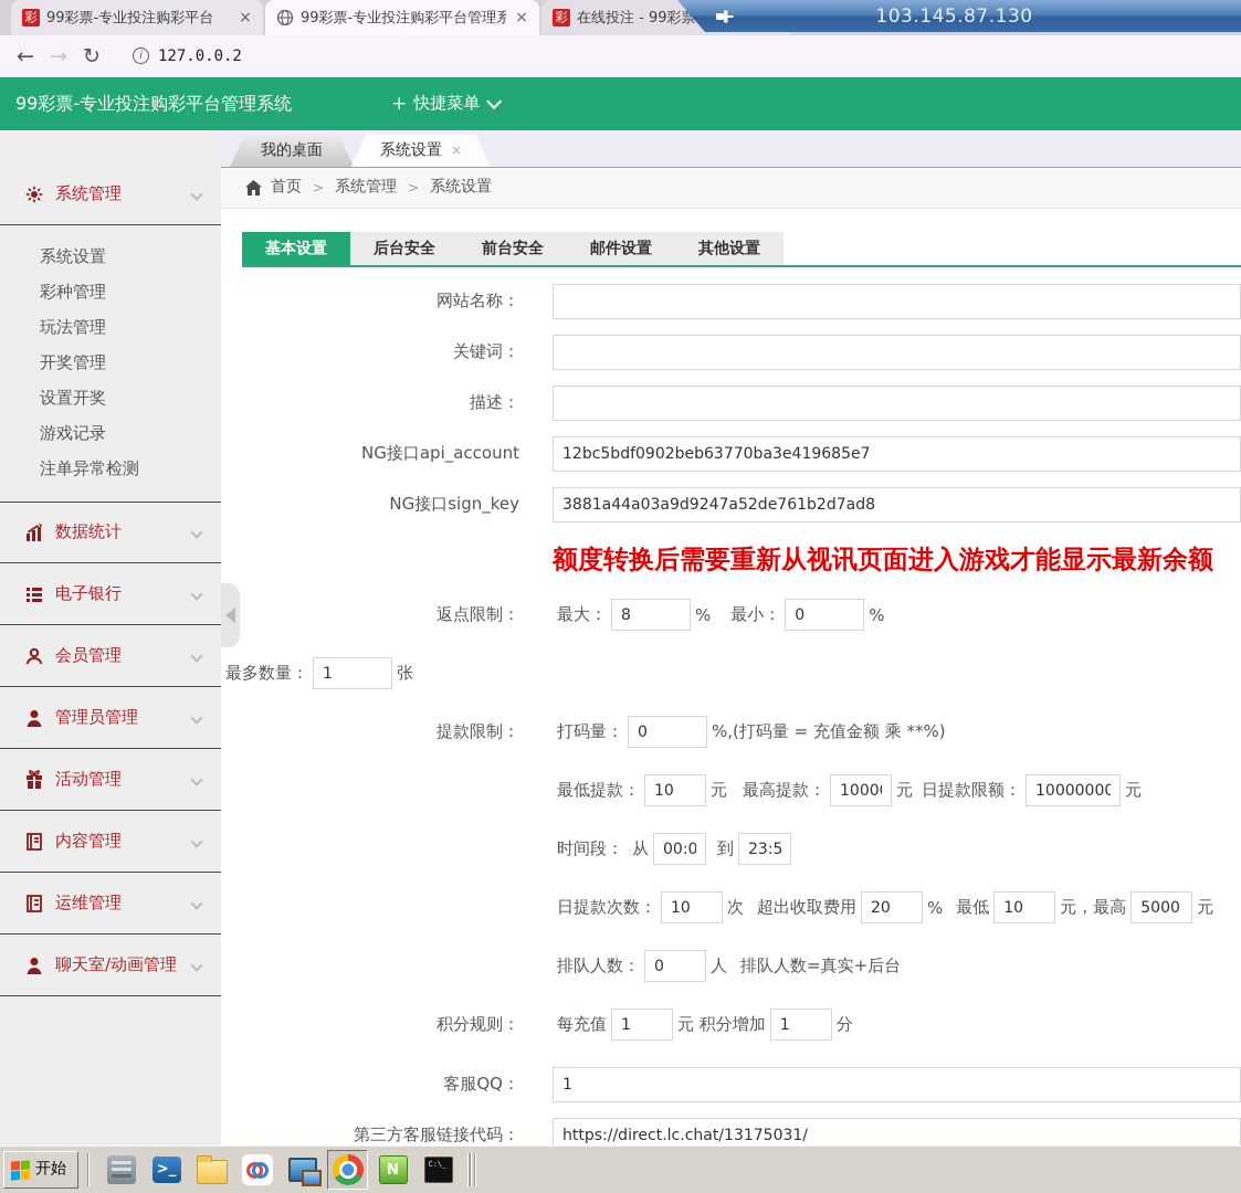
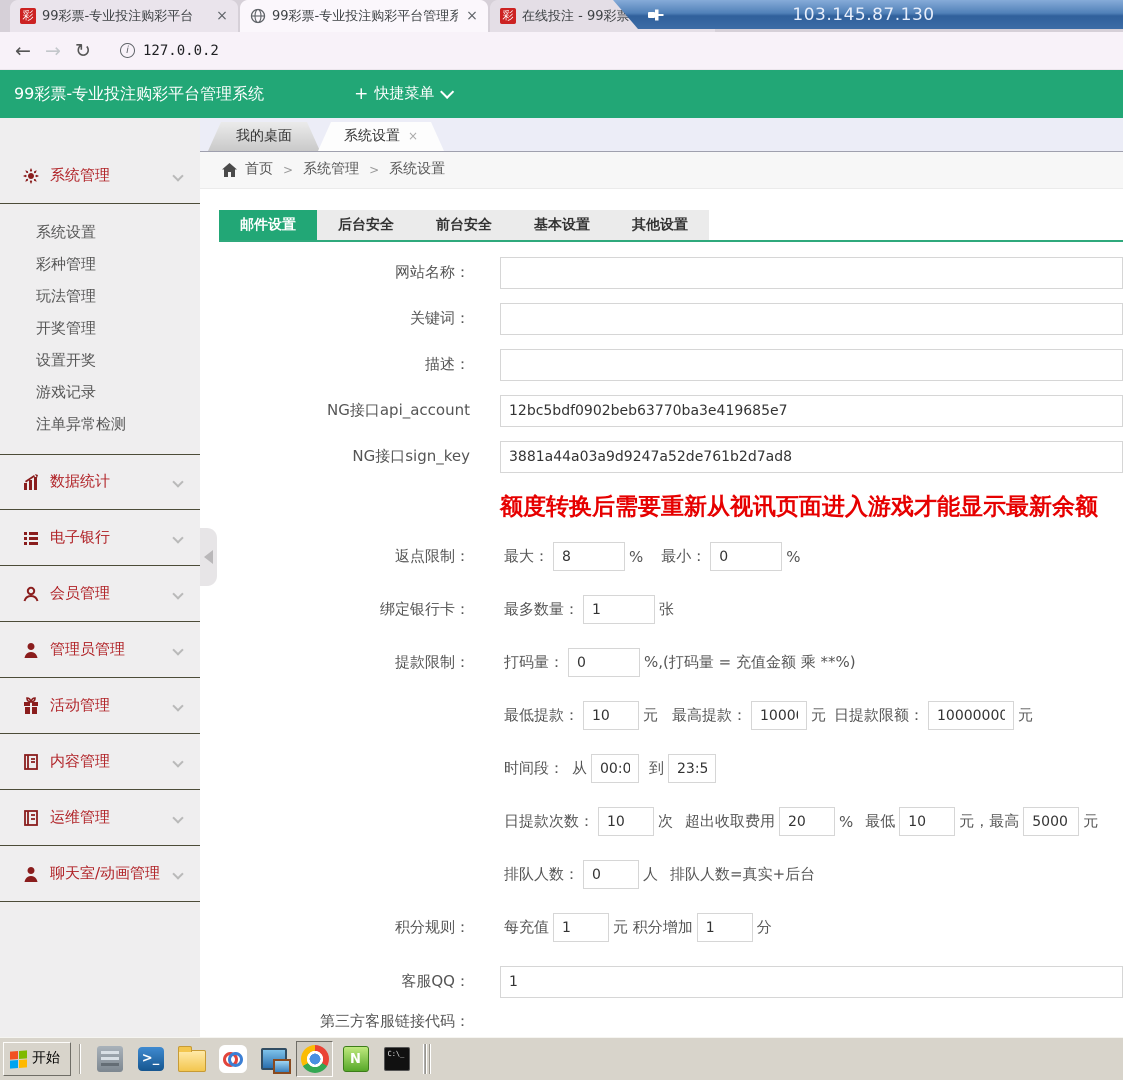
  彩
  99彩票-专业投注购彩平台
  ×
  99彩票-专业投注购彩平台管理系
  ×
  彩
  103.145.87.130
  ←
  →
  ↻
  i
  127.0.0.2
  99彩票-专业投注购彩平台管理系统
  +
  快捷菜单
  我的桌面
  系统设置 ×
  首页
  >
  系统管理
  >
  系统设置
  系统管理
  系统设置
  彩种管理
  玩法管理
  开奖管理
  设置开奖
  游戏记录
  注单异常检测
  数据统计
  电子银行
  会员管理
  管理员管理
  活动管理
  内容管理
  运维管理
  聊天室/动画管理
- 基本设置
+ 邮件设置
  后台安全
  前台安全
- 邮件设置
+ 基本设置
  其他设置
  网站名称：
  关键词：
  描述：
  NG接口api_account
  12bc5bdf0902beb63770ba3e419685e7
  NG接口sign_key
  3881a44a03a9d9247a52de761b2d7ad8
  额度转换后需要重新从视讯页面进入游戏才能显示最新余额
  返点限制：
  最大：
  8
  %
  最小：
  0
  %
+ 绑定银行卡：
  最多数量：
  1
  张
  提款限制：
  打码量：
  0
  %,(打码量 = 充值金额 乘 **%)
  最低提款：
  10
  元
  最高提款：
  元
  日提款限额：
  10000000
  元
  时间段：
  从
  00:0
  到
  23:5
  日提款次数：
  10
  次
  超出收取费用
  20
  %
  最低
  10
  元，最高
  5000
  元
  排队人数：
  0
  人
  排队人数=真实+后台
  积分规则：
  每充值
  1
  元 积分增加
  1
  分
  客服QQ：
  1
  第三方客服链接代码：
- https://direct.lc.chat/13175031/
  开始
  >_
  N
  C:\_
